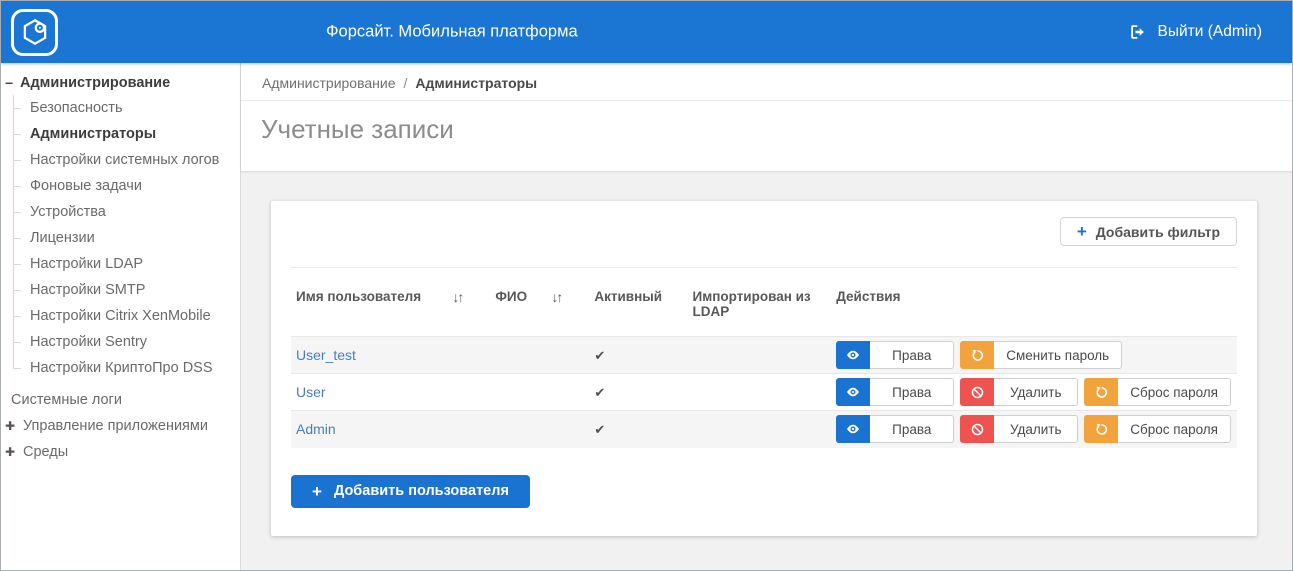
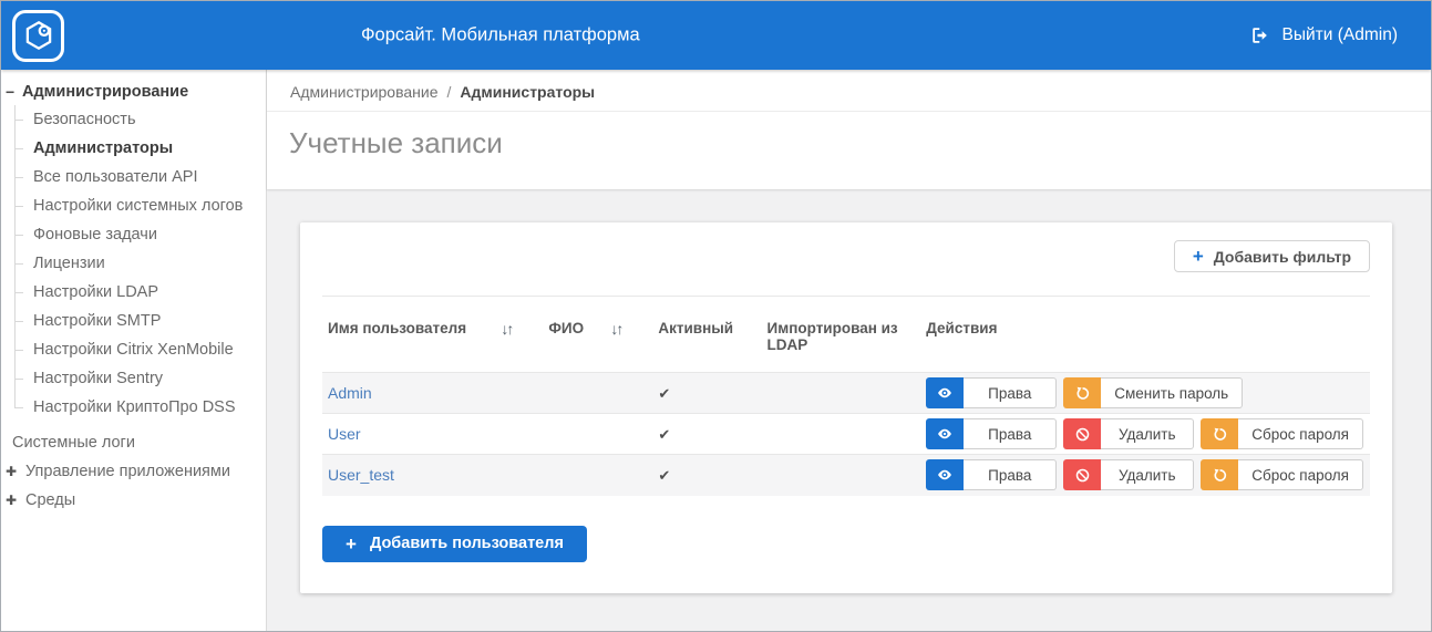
  Форсайт. Мобильная платформа
  Выйти (Admin)
  −
  Администрирование
  Безопасность
  Администраторы
+ Все пользователи API
  Настройки системных логов
  Фоновые задачи
- Устройства
  Лицензии
  Настройки LDAP
  Настройки SMTP
  Настройки Citrix XenMobile
  Настройки Sentry
  Настройки КриптоПро DSS
  Системные логи
  ✚
  Управление приложениями
  ✚
  Среды
  Администрирование / Администраторы
  Учетные записи
  +
  Добавить фильтр
  Имя пользователя ↓↑	ФИО ↓↑	Активный	Импортирован из LDAP	Действия
- User_test		✔		Права Сменить пароль
+ Admin		✔		Права Сменить пароль
  User		✔		Права Удалить Сброс пароля
- Admin		✔		Права Удалить Сброс пароля
+ User_test		✔		Права Удалить Сброс пароля
  +
  Добавить пользователя
